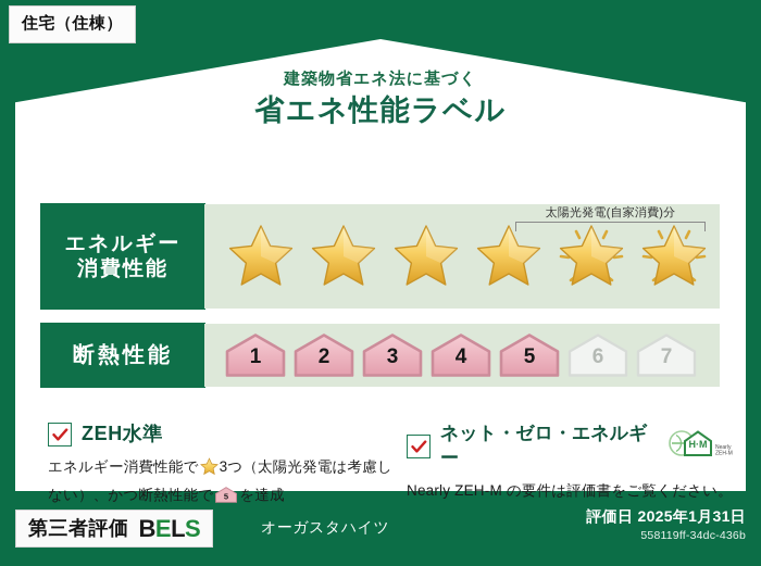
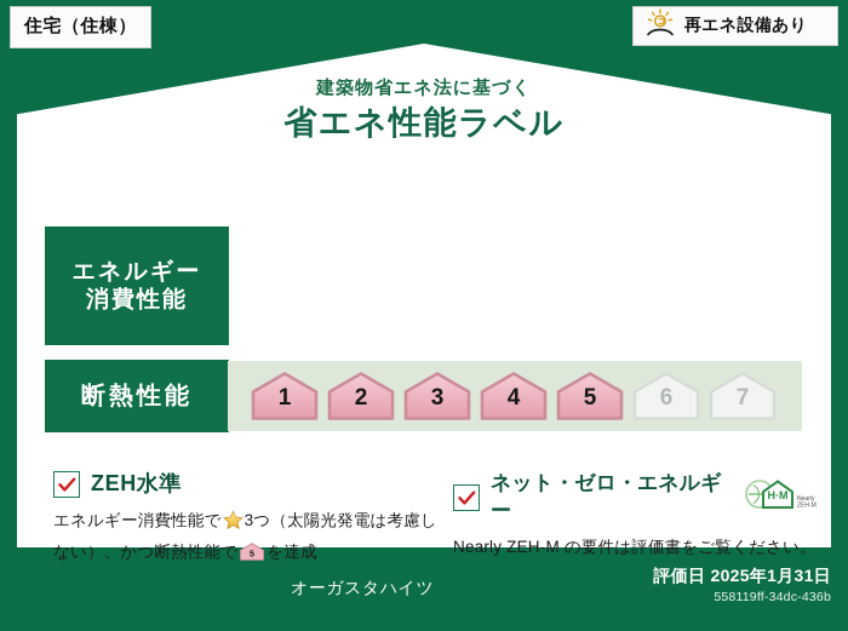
  住宅（住棟）
+ 再エネ設備あり
  建築物省エネ法に基づく
  省エネ性能ラベル
  エネルギー
  消費性能
- 太陽光発電(自家消費)分
  断熱性能
  1
  2
  3
  4
  5
  6
  7
  ZEH水準
  エネルギー消費性能で 3つ（太陽光発電は考慮しない）、かつ断熱性能で
  5
  を達成
  ネット・ゼロ・エネルギー
  H·M
  Nearly ZEH-M の要件は評価書をご覧ください。
- 第三者評価
- BELS
  オーガスタハイツ
  評価日 2025年1月31日
  558119ff-34dc-436b
